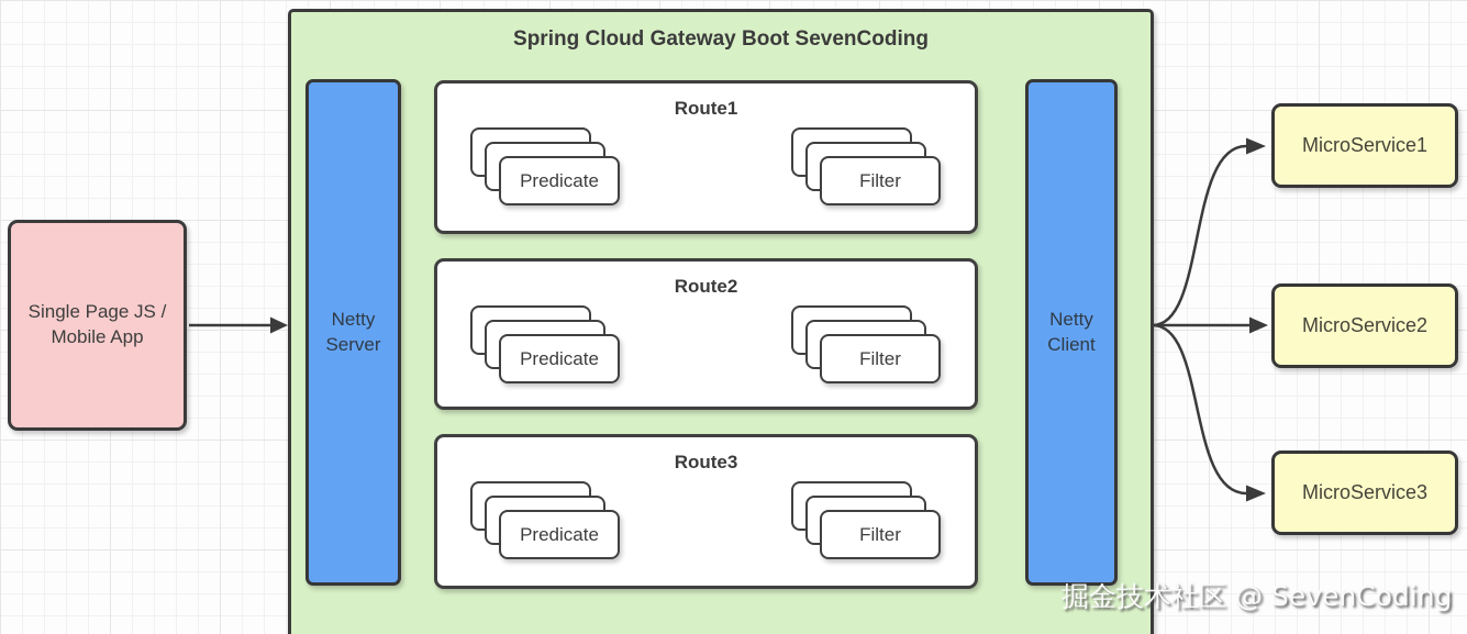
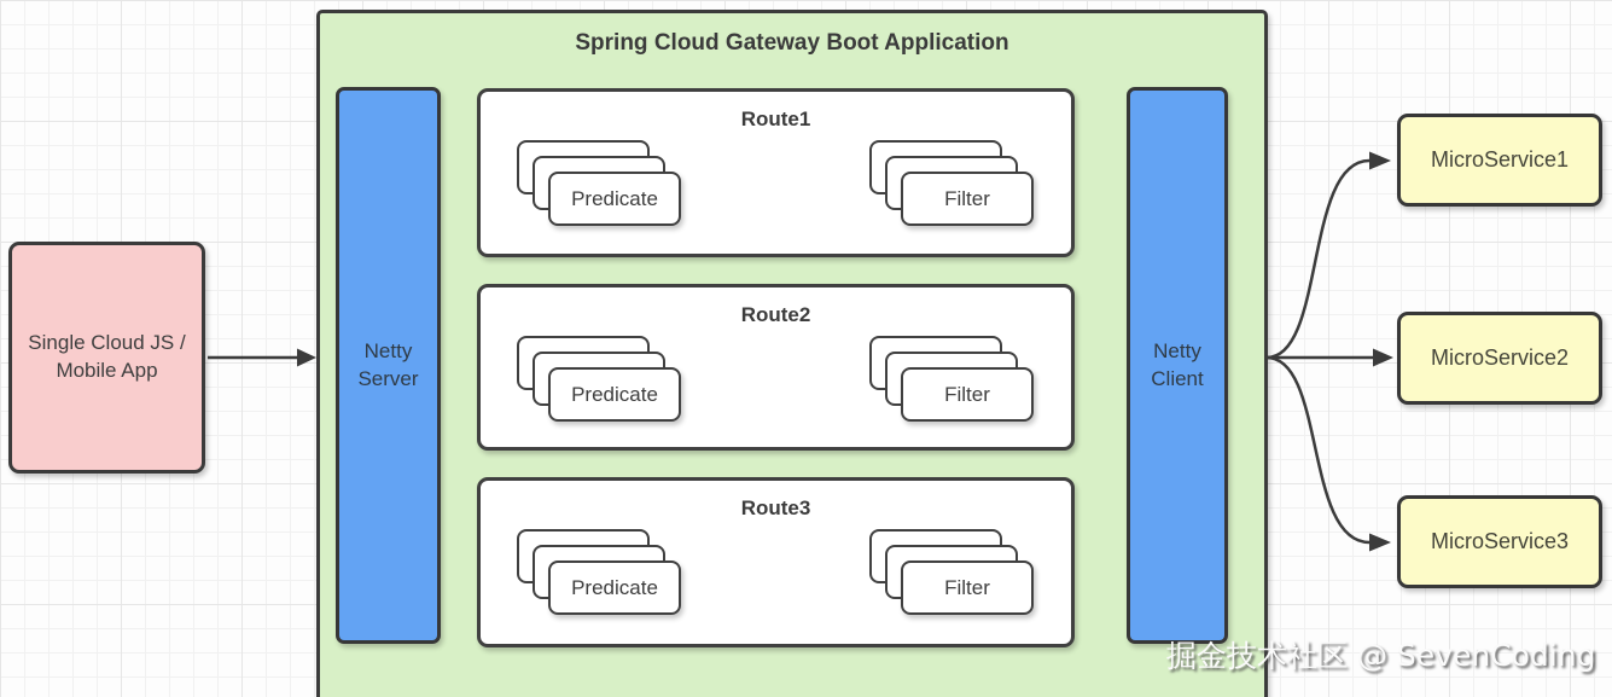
- Spring Cloud Gateway Boot SevenCoding
+ Spring Cloud Gateway Boot Application
- Single Page JS / Mobile App
+ Single Cloud JS / Mobile App
  Netty Server
  Netty Client
  Route1
  Predicate
  Filter
  Route2
  Predicate
  Filter
  Route3
  Predicate
  Filter
  MicroService1
  MicroService2
  MicroService3
  掘金技术社区 @ SevenCoding
